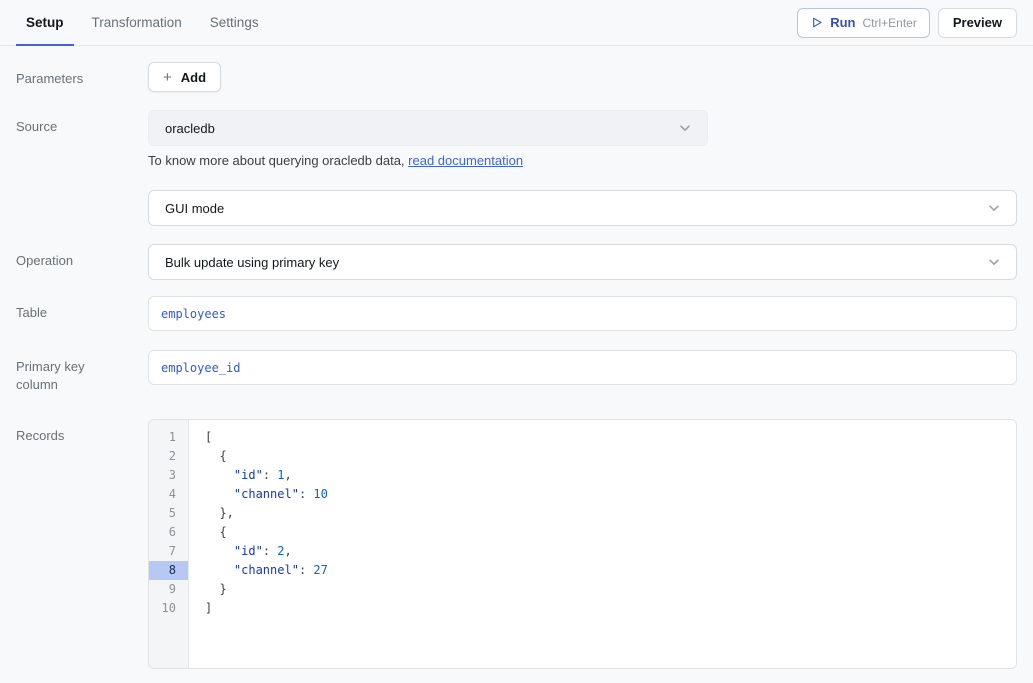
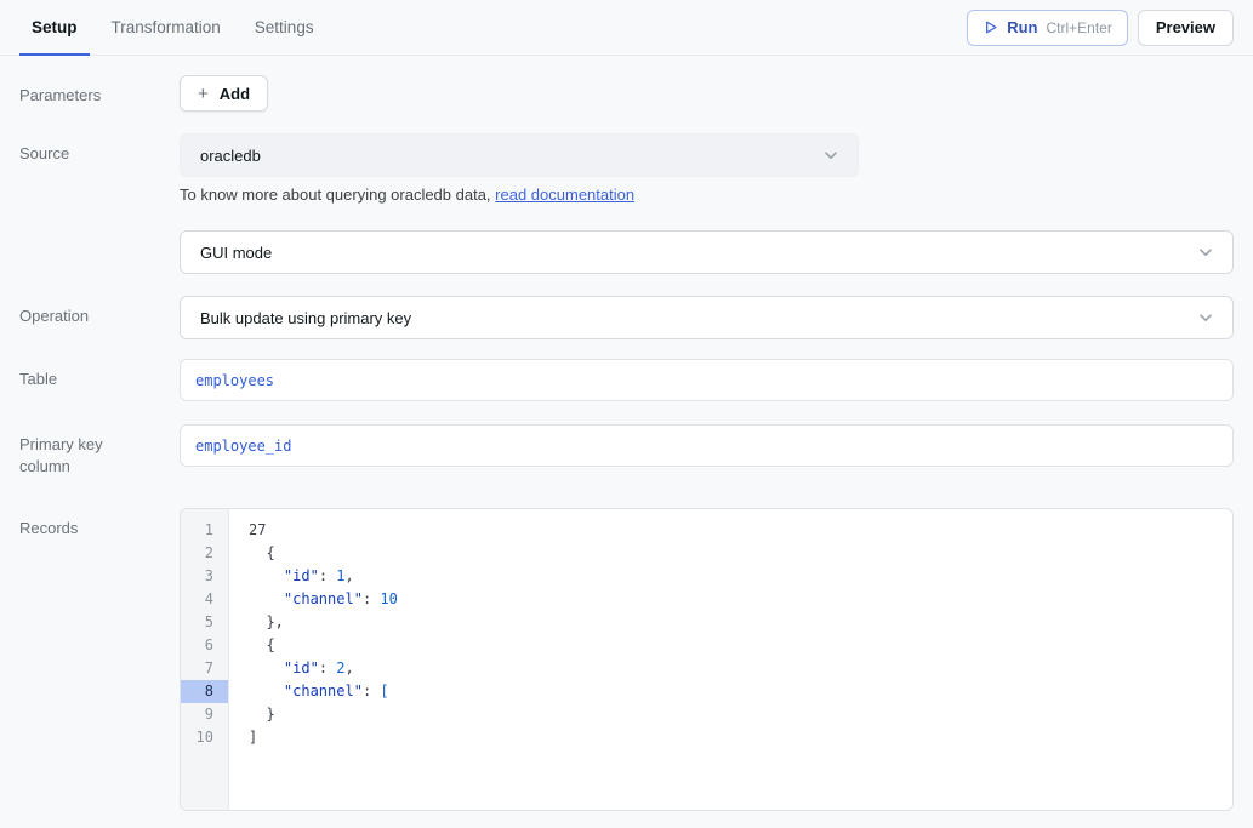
  Setup
  Transformation
  Settings
  Run
  Ctrl+Enter
  Preview
  Parameters
  +
  Add
  Source
  oracledb
  To know more about querying oracledb data, read documentation
  GUI mode
  Operation
  Bulk update using primary key
  Table
  employees
  Primary key column
  employee_id
  Records
  1
  2
  3
  4
  5
  6
  7
  8
  9
  10
- [
+ 27
  {
  "id": 1,
  "channel": 10
  },
  {
  "id": 2,
- "channel": 27
+ "channel": [
  }
  ]
